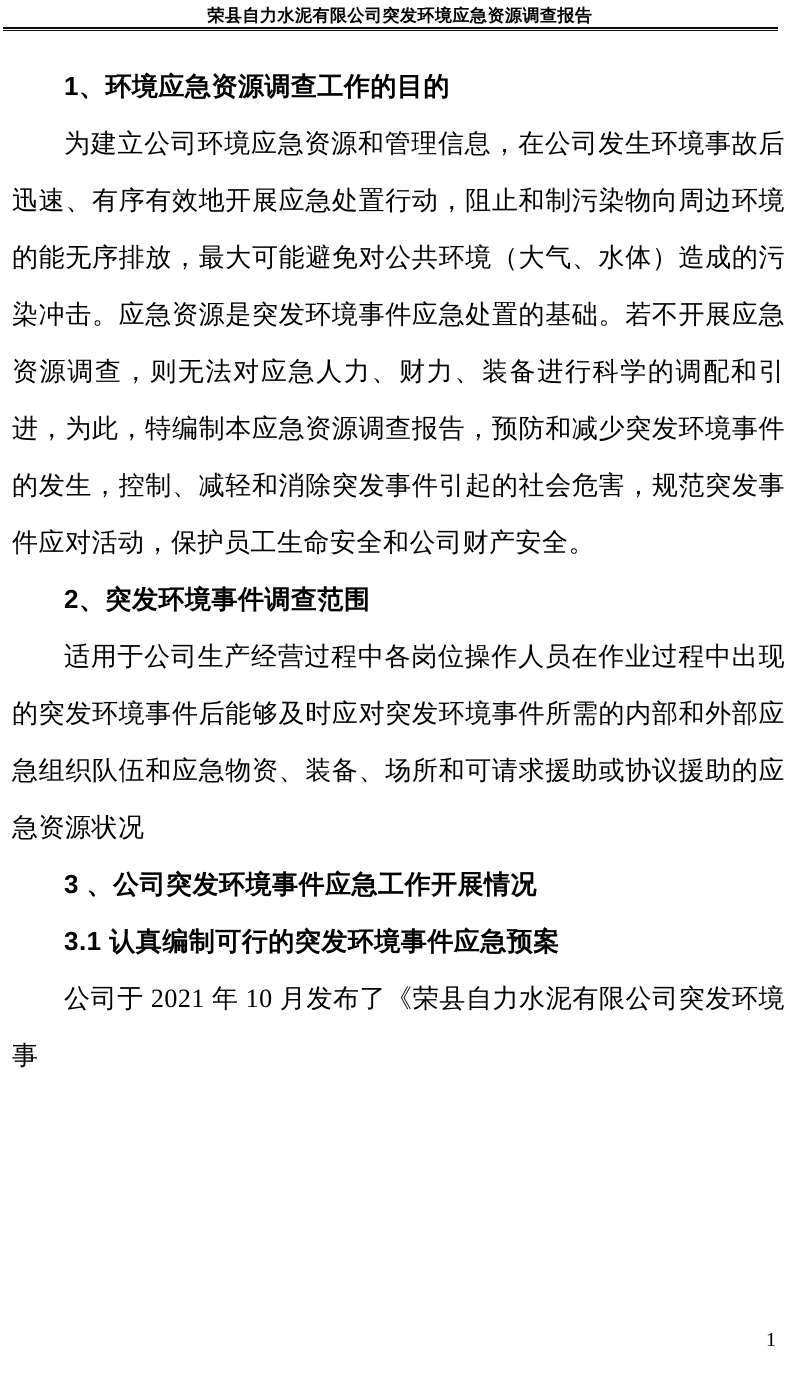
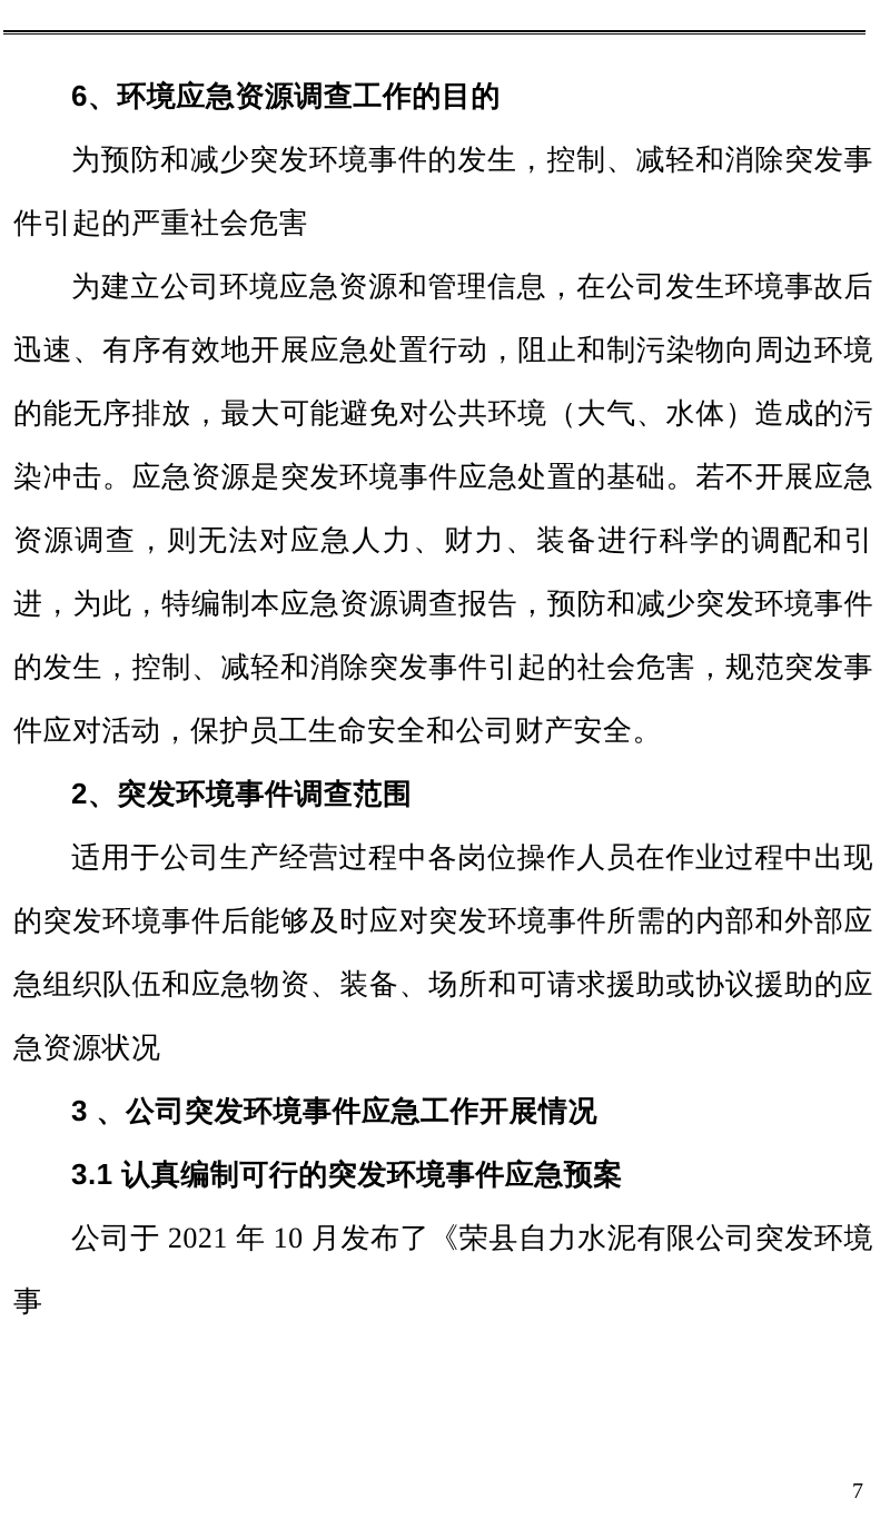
- 荣县自力水泥有限公司突发环境应急资源调查报告
- 1、环境应急资源调查工作的目的
+ 6、环境应急资源调查工作的目的
+ 为预防和减少突发环境事件的发生，控制、减轻和消除突发事件引起的严重社会危害
  为建立公司环境应急资源和管理信息，在公司发生环境事故后迅速、有序有效地开展应急处置行动，阻止和制污染物向周边环境的能无序排放，最大可能避免对公共环境（大气、水体）造成的污染冲击。应急资源是突发环境事件应急处置的基础。若不开展应急资源调查，则无法对应急人力、财力、装备进行科学的调配和引进，为此，特编制本应急资源调查报告，预防和减少突发环境事件的发生，控制、减轻和消除突发事件引起的社会危害，规范突发事件应对活动，保护员工生命安全和公司财产安全。
  2、突发环境事件调查范围
  适用于公司生产经营过程中各岗位操作人员在作业过程中出现的突发环境事件后能够及时应对突发环境事件所需的内部和外部应急组织队伍和应急物资、装备、场所和可请求援助或协议援助的应急资源状况
  3 、公司突发环境事件应急工作开展情况
  3.1 认真编制可行的突发环境事件应急预案
  公司于 2021 年 10 月发布了《荣县自力水泥有限公司突发环境事
- 1
+ 7
